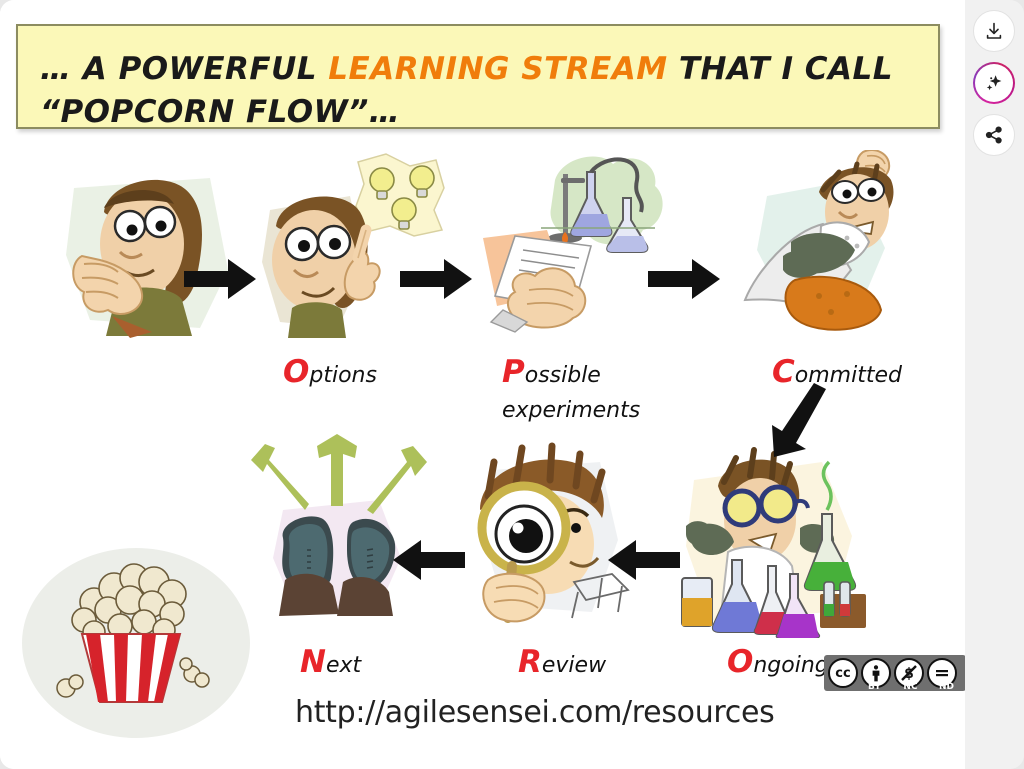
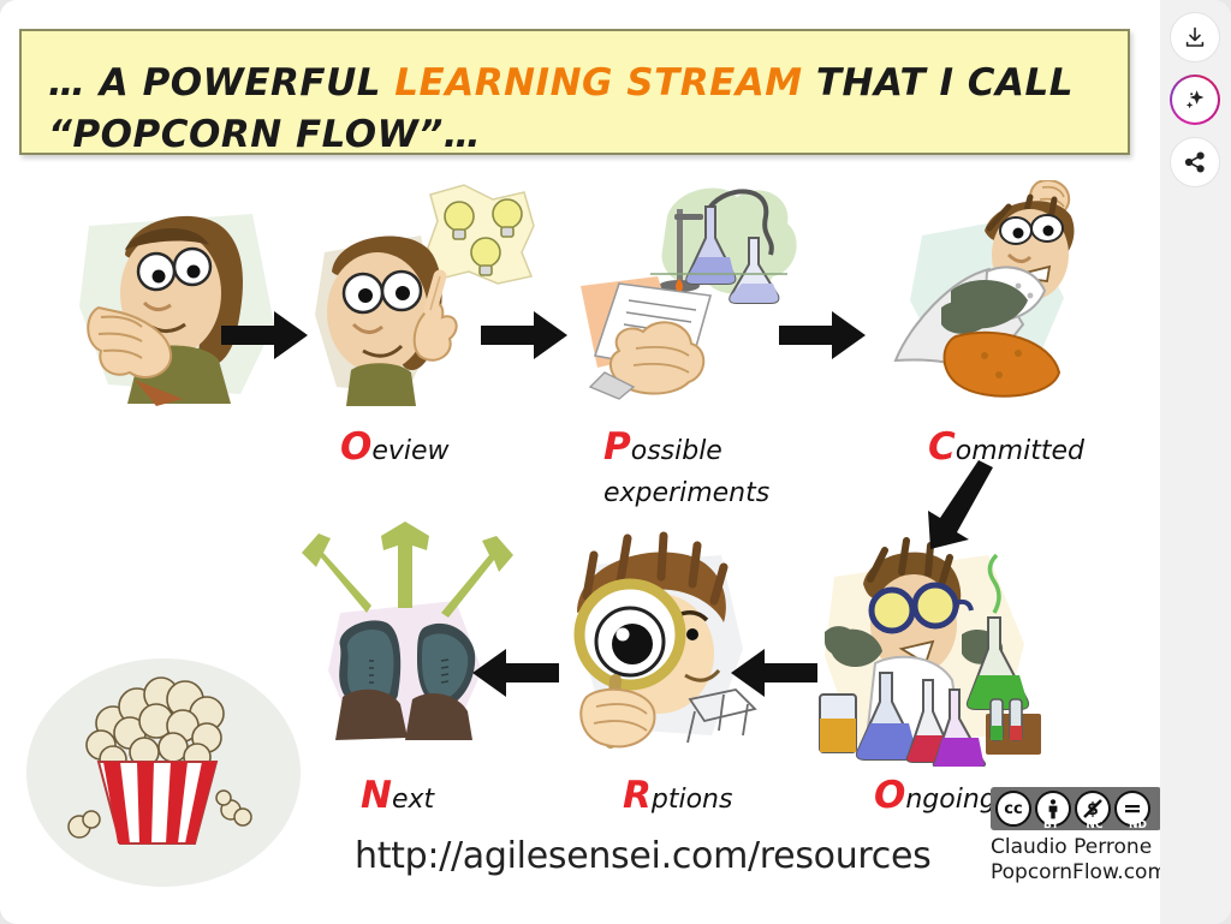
  … A POWERFUL LEARNING STREAM THAT I CALL
  “POPCORN FLOW”…
- Options
+ Oeview
  Possible
  experiments
  Committed
  Ongoing
- Review
+ Rptions
  Next
  http://agilesensei.com/resources
  cc
  BY
  NC
  ND
+ Claudio Perrone
+ PopcornFlow.com
